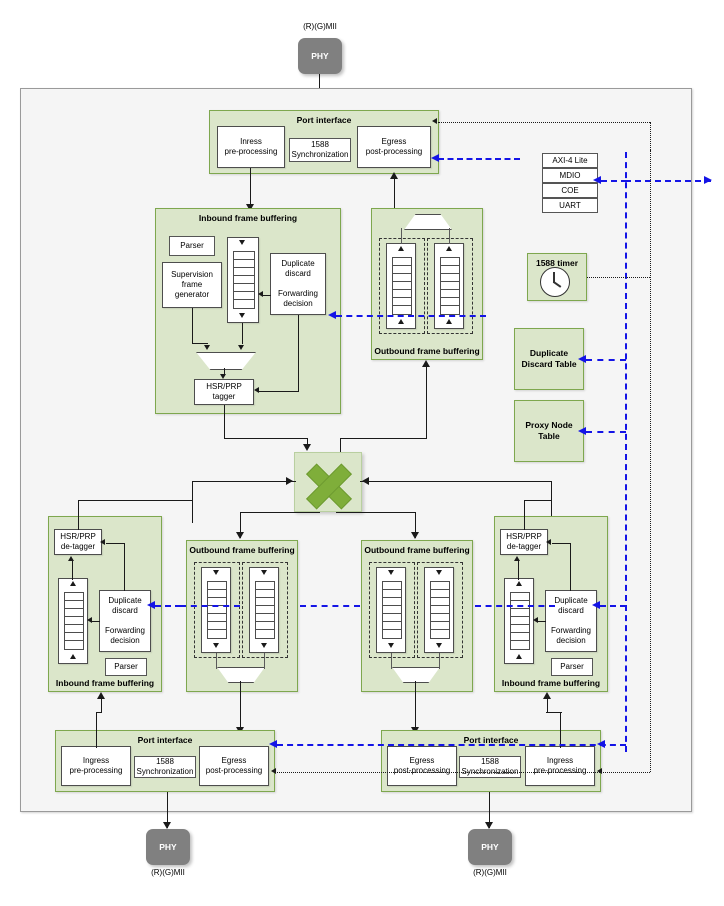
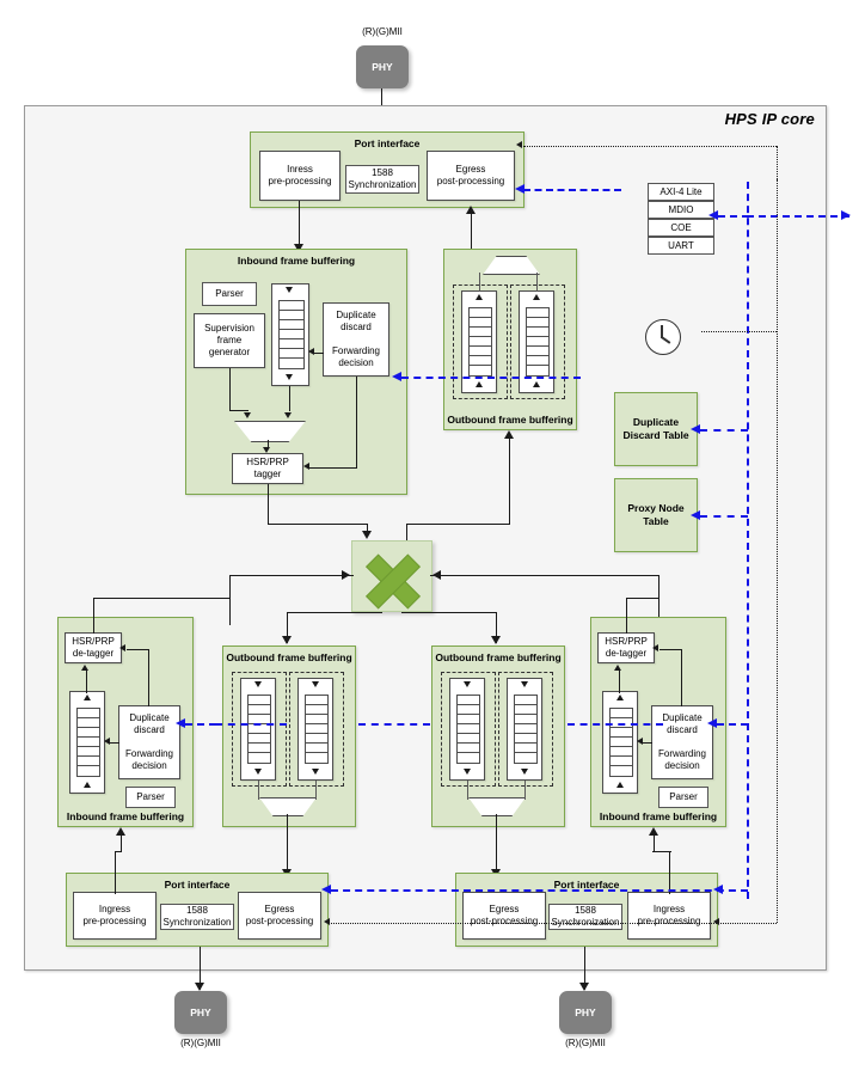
  (R)(G)MII
  PHY
+ HPS IP core
  Port interface
  Inress
  pre-processing
  1588
  Synchronization
  Egress
  post-processing
  AXI-4 Lite
  MDIO
  COE
  UART
- 1588 timer
  Duplicate
  Discard Table
  Proxy Node
  Table
  Inbound frame buffering
  Parser
  Supervision
  frame
  generator
  Duplicate
  discard
  Forwarding
  decision
  HSR/PRP
  tagger
  Outbound frame buffering
  Inbound frame buffering
  HSR/PRP
  de-tagger
  Duplicate
  discard
  Forwarding
  decision
  Parser
  Outbound frame buffering
  Inbound frame buffering
  HSR/PRP
  de-tagger
  Duplicate
  discard
  Forwarding
  decision
  Parser
  Outbound frame buffering
  Port interface
  Ingress
  pre-processing
  1588
  Synchronization
  Egress
  post-processing
  Port interface
  Egress
  post-processing
  1588
  Synchronization
  Ingress
  pre-processing
  PHY
  (R)(G)MII
  PHY
  (R)(G)MII
